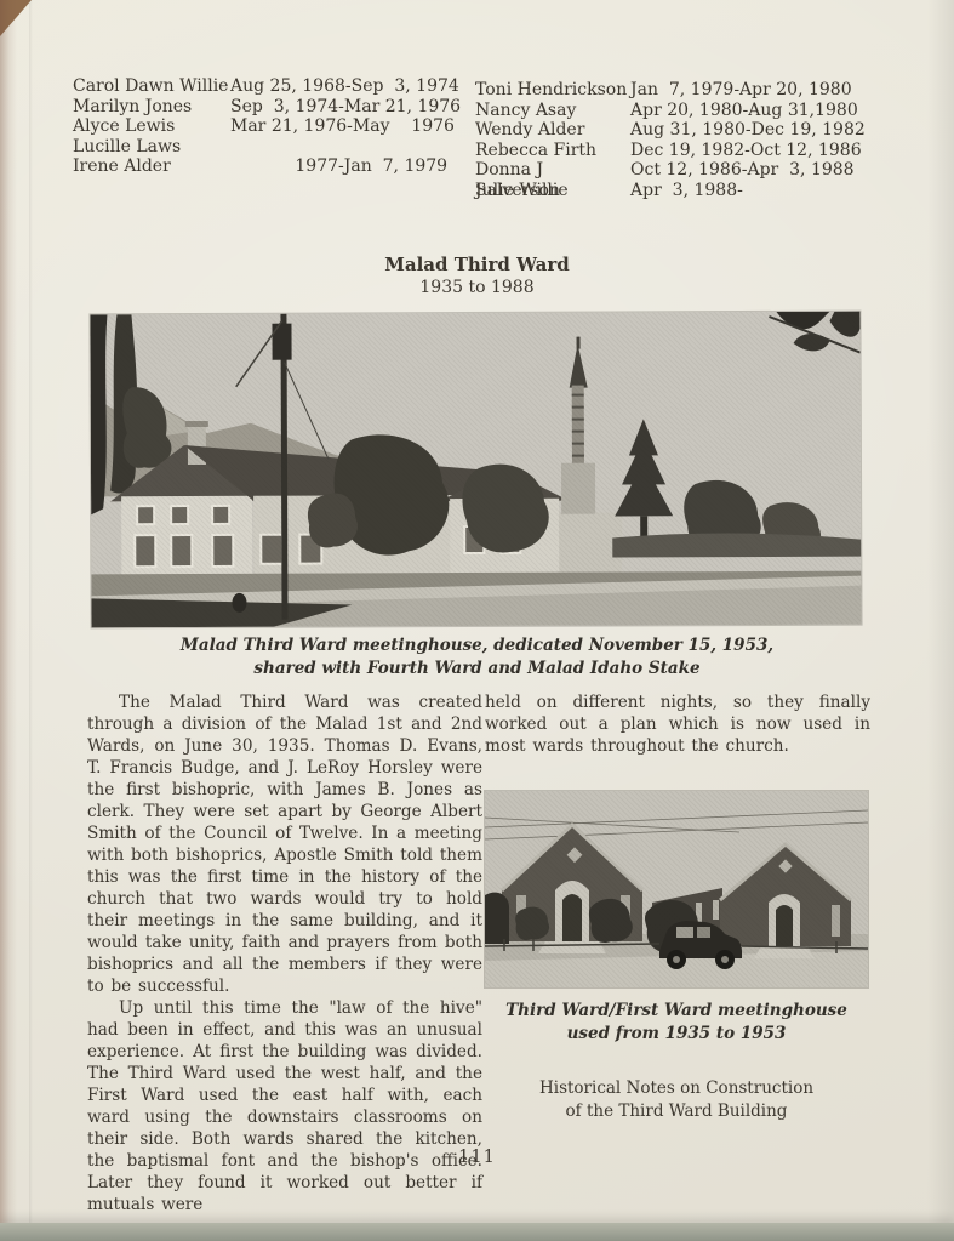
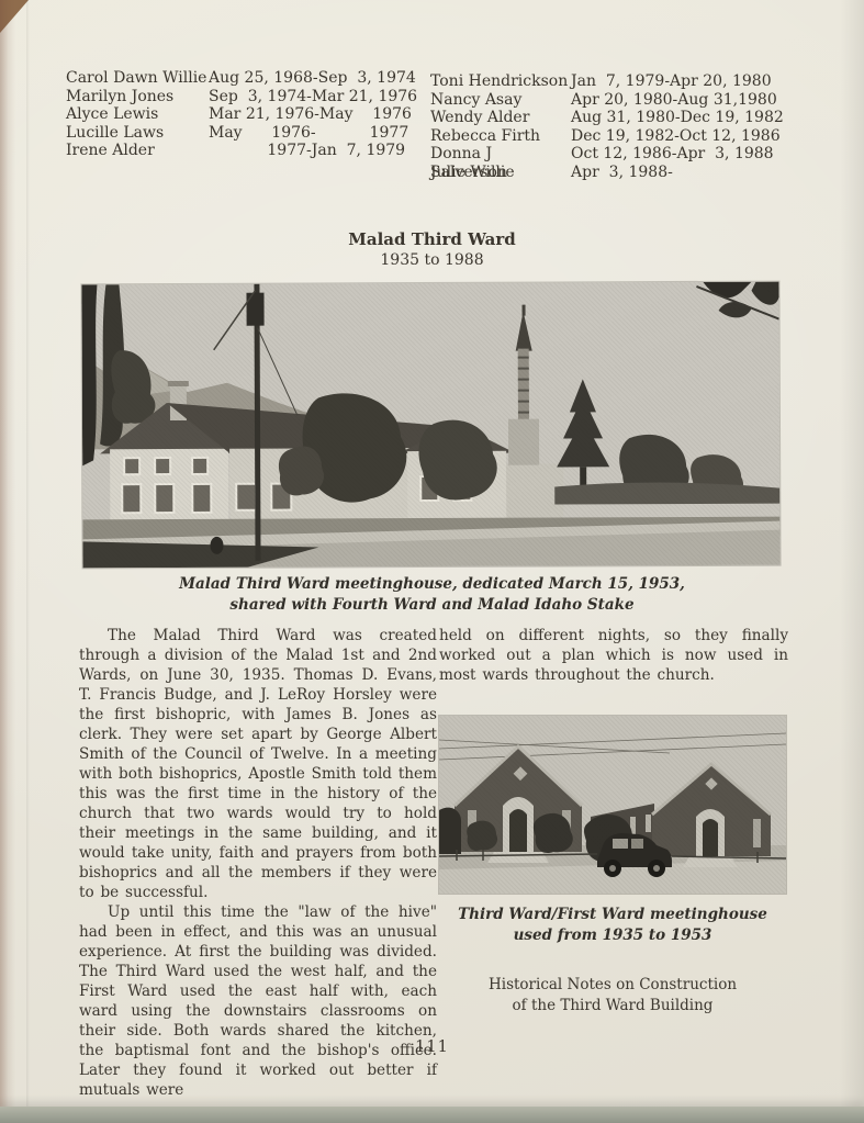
  Carol Dawn Willie
  Aug 25, 1968-Sep 3, 1974
  Marilyn Jones
  Sep 3, 1974-Mar 21, 1976
  Alyce Lewis
  Mar 21, 1976-May 1976
  Lucille Laws
+ May 1976- 1977
  Irene Alder
  1977-Jan 7, 1979
  Toni Hendrickson
  Jan 7, 1979-Apr 20, 1980
  Nancy Asay
  Apr 20, 1980-Aug 31,1980
  Wendy Alder
  Aug 31, 1980-Dec 19, 1982
  Rebecca Firth
  Dec 19, 1982-Oct 12, 1986
  Donna J Salverson
  Oct 12, 1986-Apr 3, 1988
  Julie Willie
  Apr 3, 1988-
  Malad Third Ward
  1935 to 1988
- Malad Third Ward meetinghouse, dedicated November 15, 1953,
+ Malad Third Ward meetinghouse, dedicated March 15, 1953,
  shared with Fourth Ward and Malad Idaho Stake
  The Malad Third Ward was created through a division of the Malad 1st and 2nd Wards, on June 30, 1935. Thomas D. Evans, T. Francis Budge, and J. LeRoy Horsley were the first bishopric, with James B. Jones as clerk. They were set apart by George Albert Smith of the Council of Twelve. In a meeting with both bishoprics, Apostle Smith told them this was the first time in the history of the church that two wards would try to hold their meetings in the same building, and it would take unity, faith and prayers from both bishoprics and all the members if they were to be successful.
  Up until this time the "law of the hive" had been in effect, and this was an unusual experience. At first the building was divided. The Third Ward used the west half, and the First Ward used the east half with, each ward using the downstairs classrooms on their side. Both wards shared the kitchen, the baptismal font and the bishop's office. Later they found it worked out better if mutuals were
  held on different nights, so they finally worked out a plan which is now used in most wards throughout the church.
  Third Ward/First Ward meetinghouse
  used from 1935 to 1953
  Historical Notes on Construction
  of the Third Ward Building
  111
